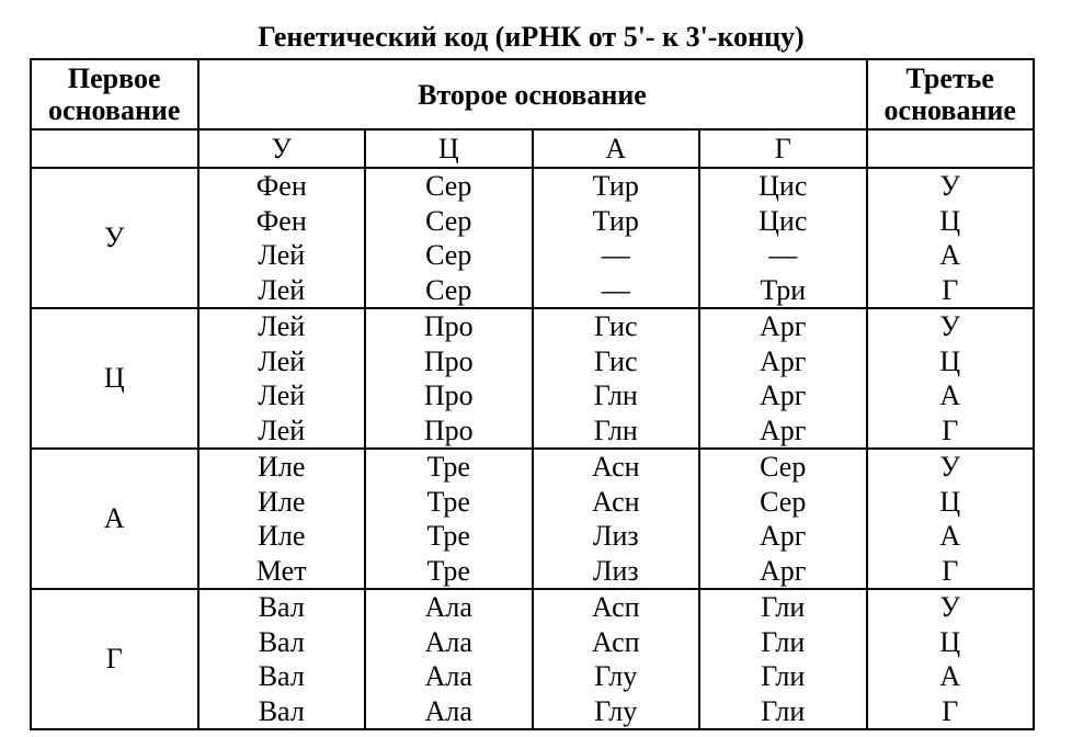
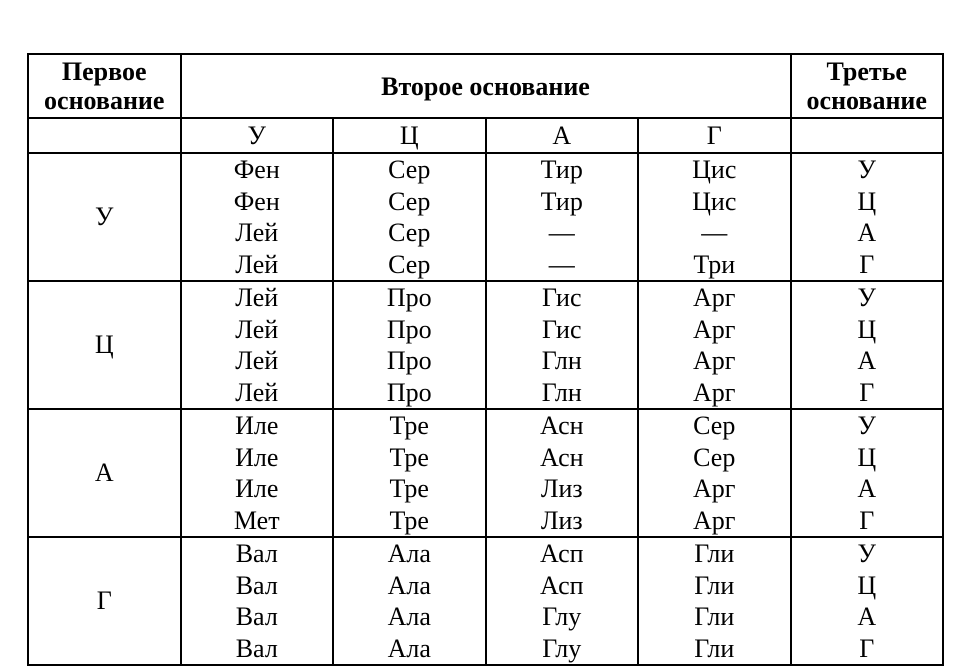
- Генетический код (иРНК от 5'- к 3'-концу)
  Первое основание	Второе основание	Третье основание
  	У	Ц	А	Г
  У	Фен	Сер	Тир	Цис	У
  Фен	Сер	Тир	Цис	Ц
  Лей	Сер	—	—	А
  Лей	Сер	—	Три	Г
  Ц	Лей	Про	Гис	Арг	У
  Лей	Про	Гис	Арг	Ц
  Лей	Про	Глн	Арг	А
  Лей	Про	Глн	Арг	Г
  А	Иле	Тре	Асн	Сер	У
  Иле	Тре	Асн	Сер	Ц
  Иле	Тре	Лиз	Арг	А
  Мет	Тре	Лиз	Арг	Г
  Г	Вал	Ала	Асп	Гли	У
  Вал	Ала	Асп	Гли	Ц
  Вал	Ала	Глу	Гли	А
  Вал	Ала	Глу	Гли	Г
